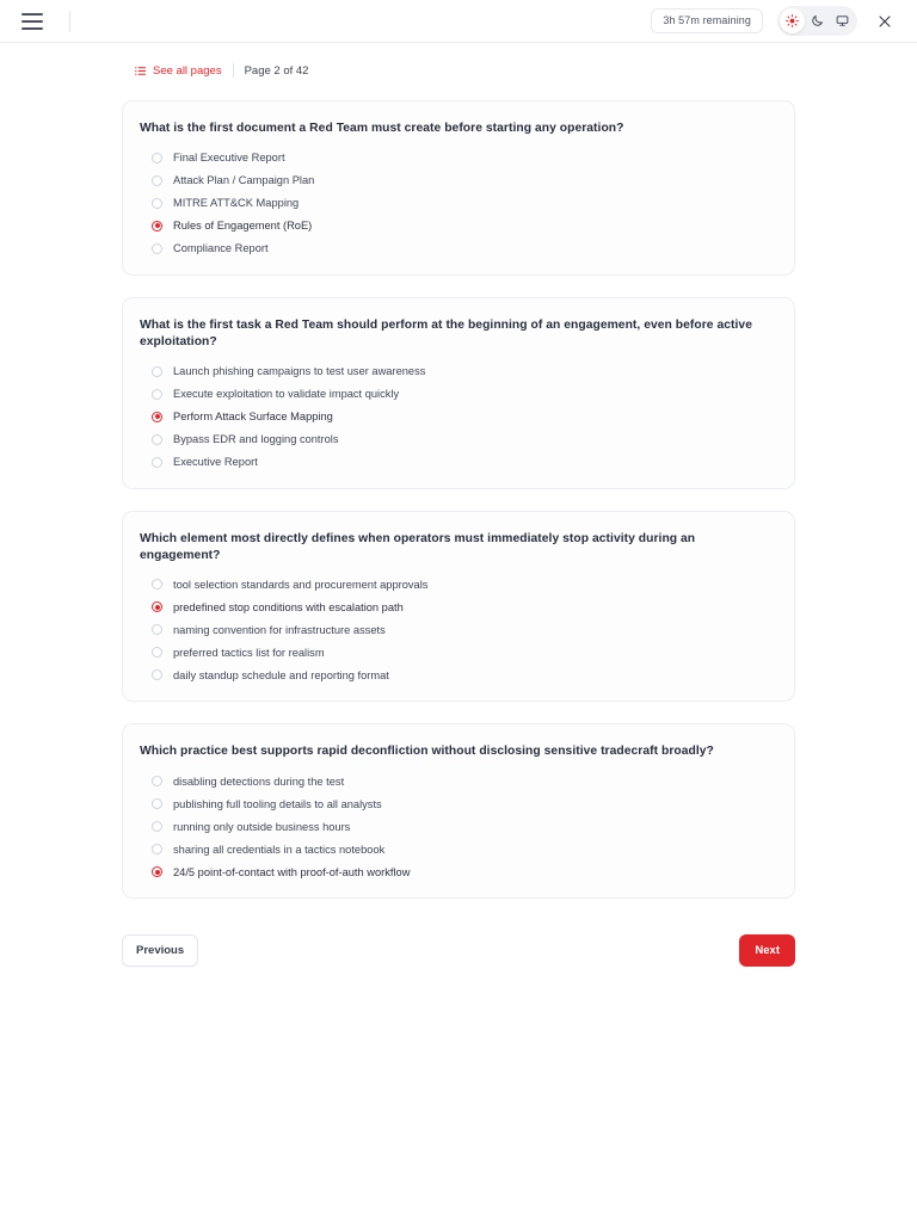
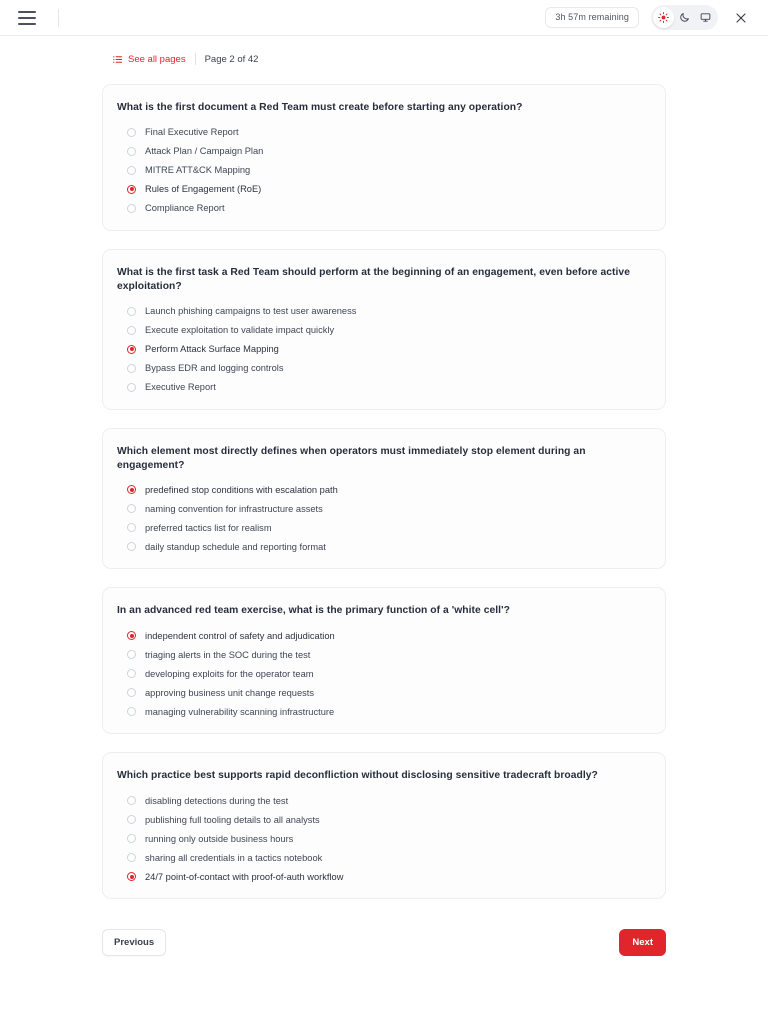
  3h 57m remaining
  See all pages
  Page 2 of 42
  What is the first document a Red Team must create before starting any operation?
  Final Executive Report
  Attack Plan / Campaign Plan
  MITRE ATT&CK Mapping
  Rules of Engagement (RoE)
  Compliance Report
  What is the first task a Red Team should perform at the beginning of an engagement, even before active exploitation?
  Launch phishing campaigns to test user awareness
  Execute exploitation to validate impact quickly
  Perform Attack Surface Mapping
  Bypass EDR and logging controls
  Executive Report
- Which element most directly defines when operators must immediately stop activity during an engagement?
+ Which element most directly defines when operators must immediately stop element during an engagement?
- tool selection standards and procurement approvals
  predefined stop conditions with escalation path
  naming convention for infrastructure assets
  preferred tactics list for realism
  daily standup schedule and reporting format
+ In an advanced red team exercise, what is the primary function of a 'white cell'?
+ independent control of safety and adjudication
+ triaging alerts in the SOC during the test
+ developing exploits for the operator team
+ approving business unit change requests
+ managing vulnerability scanning infrastructure
  Which practice best supports rapid deconfliction without disclosing sensitive tradecraft broadly?
  disabling detections during the test
  publishing full tooling details to all analysts
  running only outside business hours
  sharing all credentials in a tactics notebook
- 24/5 point-of-contact with proof-of-auth workflow
+ 24/7 point-of-contact with proof-of-auth workflow
  Previous
  Next
